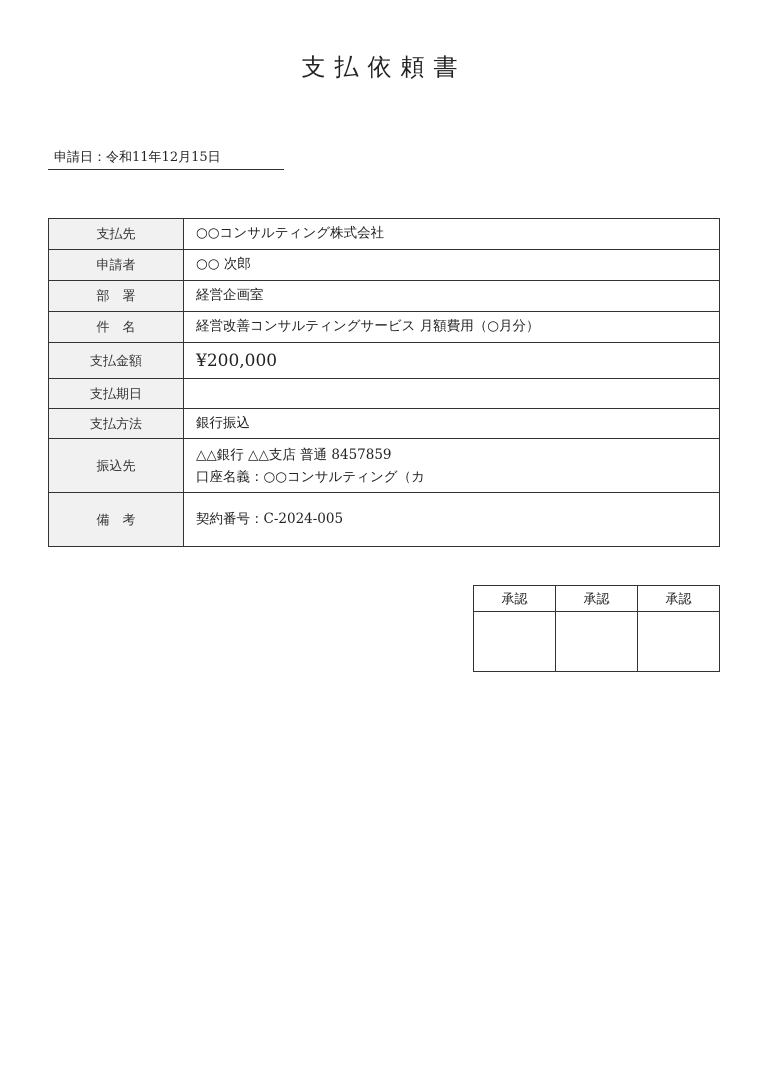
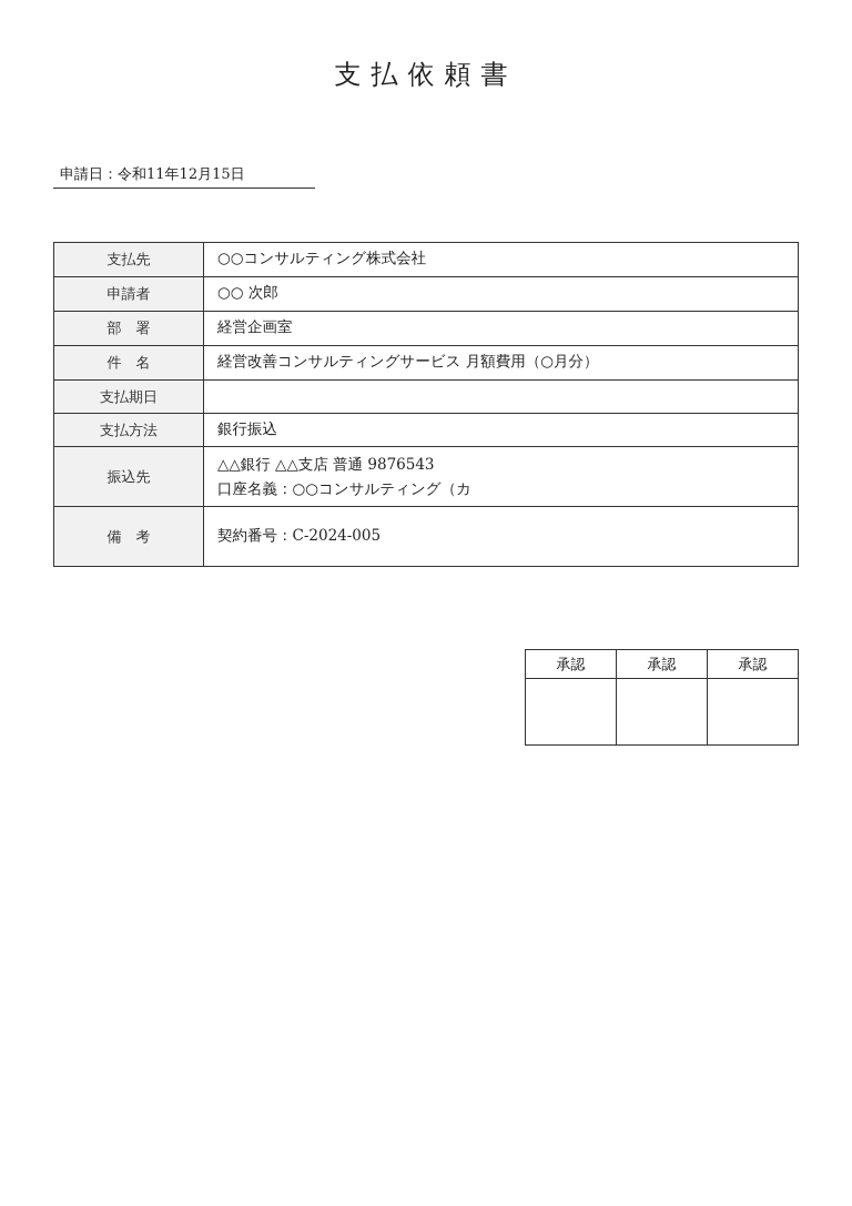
  支払依頼書
  申請日：令和11年12月15日
  支払先	○○コンサルティング株式会社
  申請者	○○ 次郎
  部 署	経営企画室
  件 名	経営改善コンサルティングサービス 月額費用（○月分）
- 支払金額	¥200,000
  支払期日
  支払方法	銀行振込
- 振込先	△△銀行 △△支店 普通 8457859 口座名義：○○コンサルティング（カ
+ 振込先	△△銀行 △△支店 普通 9876543 口座名義：○○コンサルティング（カ
  備 考	契約番号：C-2024-005
  承認	承認	承認
